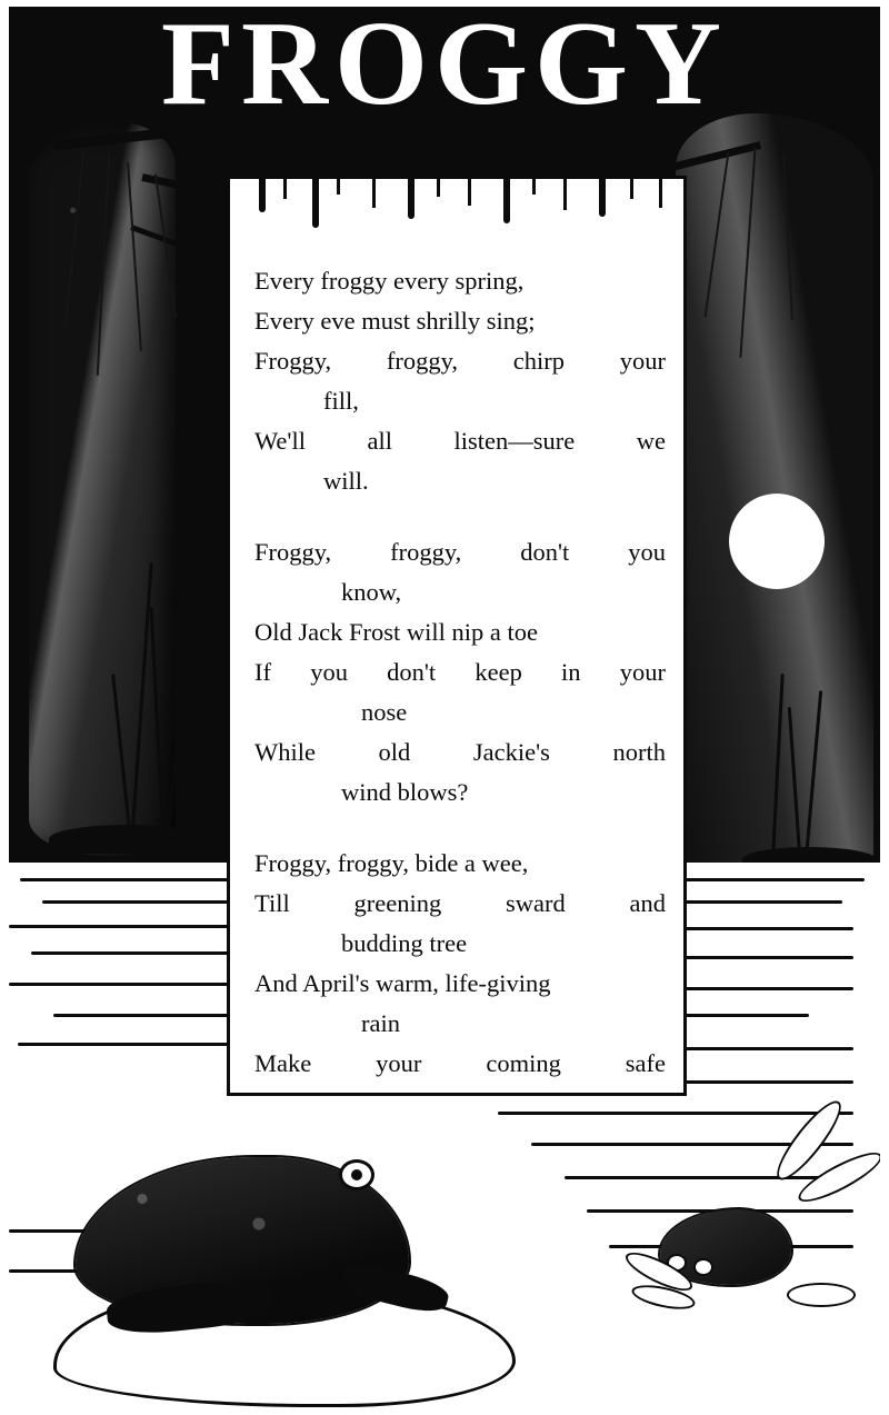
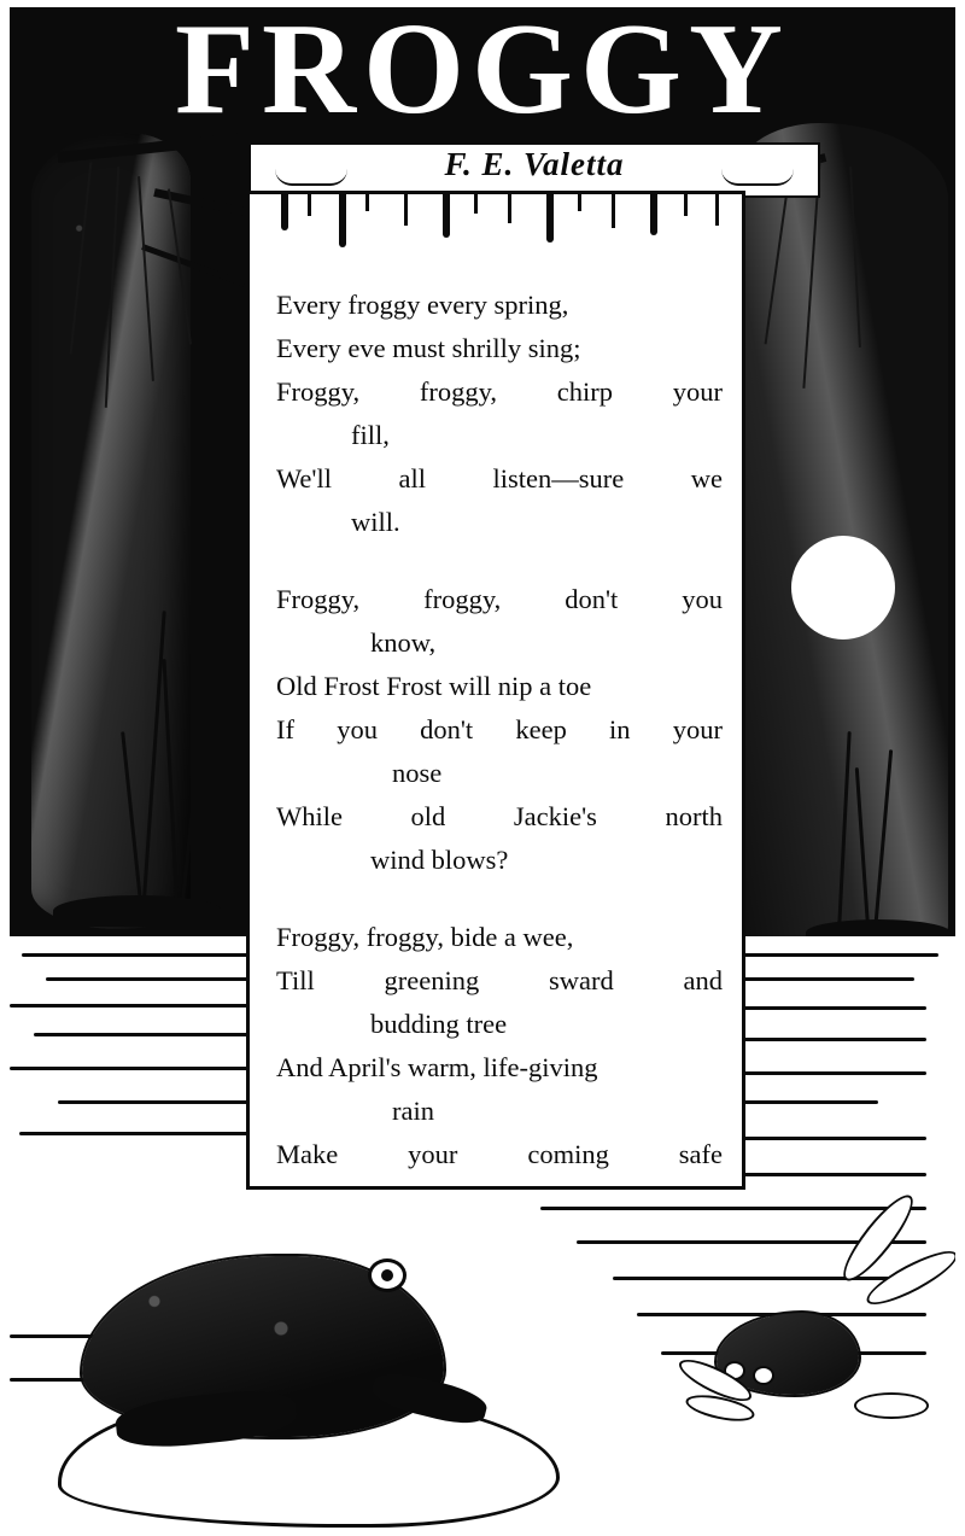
  FROGGY
+ F. E. Valetta
  Every froggy every spring,
  Every eve must shrilly sing;
  Froggy,
  froggy,
  chirp
  your
  fill,
  We'll
  all
  listen—sure
  we
  will.
  Froggy,
  froggy,
  don't
  you
  know,
- Old Jack Frost will nip a toe
+ Old Frost Frost will nip a toe
  If
  you
  don't
  keep
  in
  your
  nose
  While
  old
  Jackie's
  north
  wind blows?
  Froggy, froggy, bide a wee,
  Till
  greening
  sward
  and
  budding tree
  And April's warm, life-giving
  rain
  Make
  your
  coming
  safe
